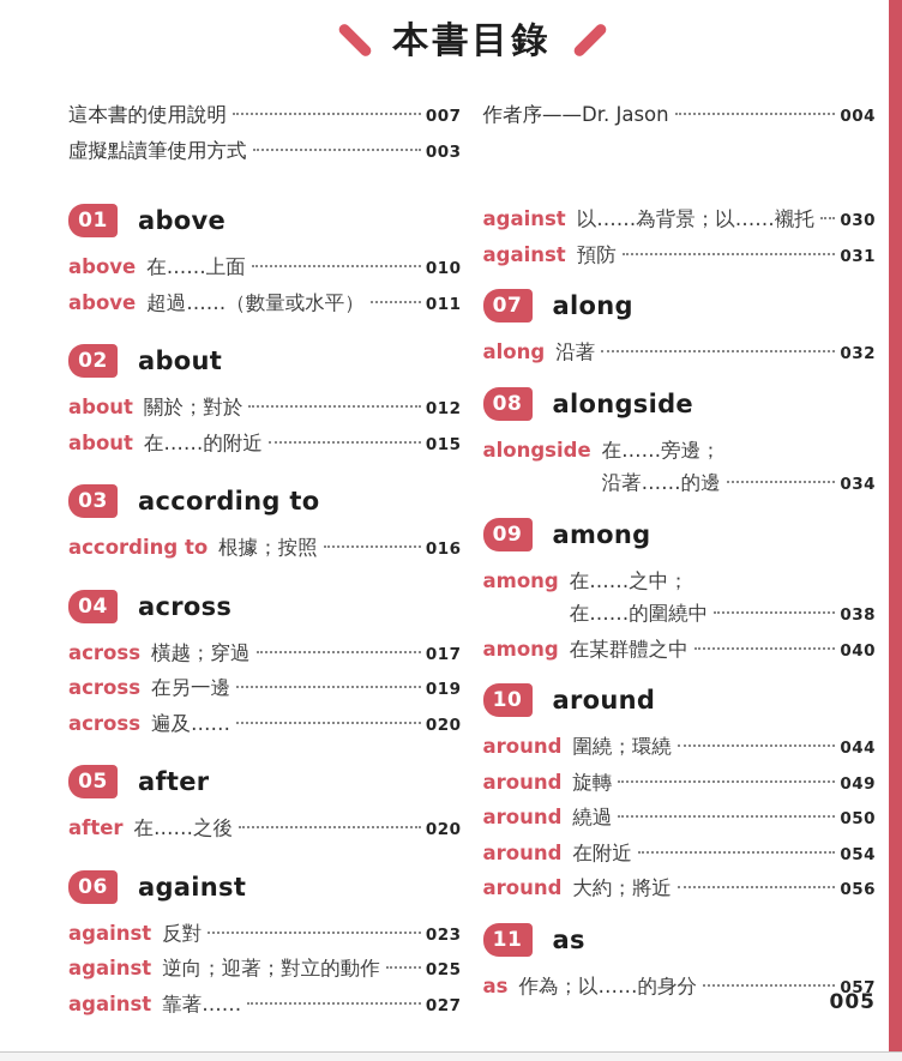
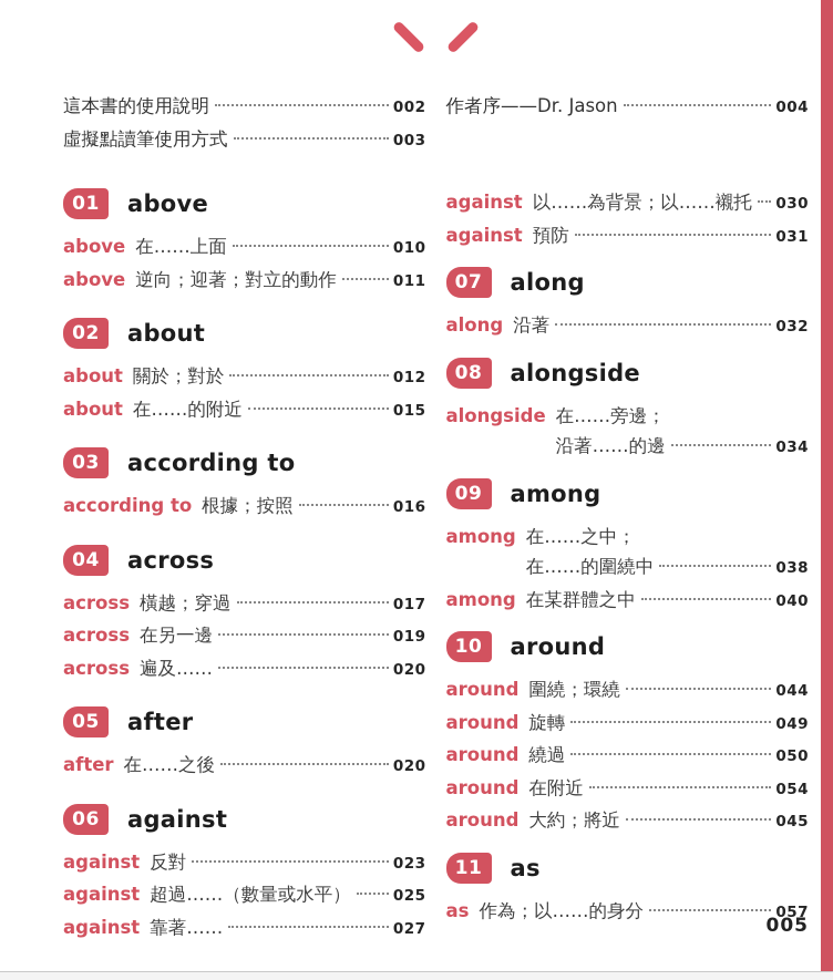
- 本書目錄
  這本書的使用說明
- 007
+ 002
  虛擬點讀筆使用方式
  003
  作者序——Dr. Jason
  004
  01
  above
  above
  在……上面
  010
  above
- 超過……（數量或水平）
+ 逆向；迎著；對立的動作
  011
  02
  about
  about
  關於；對於
  012
  about
  在……的附近
  015
  03
  according to
  according to
  根據；按照
  016
  04
  across
  across
  橫越；穿過
  017
  across
  在另一邊
  019
  across
  遍及……
  020
  05
  after
  after
  在……之後
  020
  06
  against
  against
  反對
  023
  against
- 逆向；迎著；對立的動作
+ 超過……（數量或水平）
  025
  against
  靠著……
  027
  against
  以……為背景；以……襯托
  030
  against
  預防
  031
  07
  along
  along
  沿著
  032
  08
  alongside
  alongside
  在……旁邊；
  沿著……的邊
  034
  09
  among
  among
  在……之中；
  在……的圍繞中
  038
  among
  在某群體之中
  040
  10
  around
  around
  圍繞；環繞
  044
  around
  旋轉
  049
  around
  繞過
  050
  around
  在附近
  054
  around
  大約；將近
- 056
+ 045
  11
  as
  as
  作為；以……的身分
  057
  005
